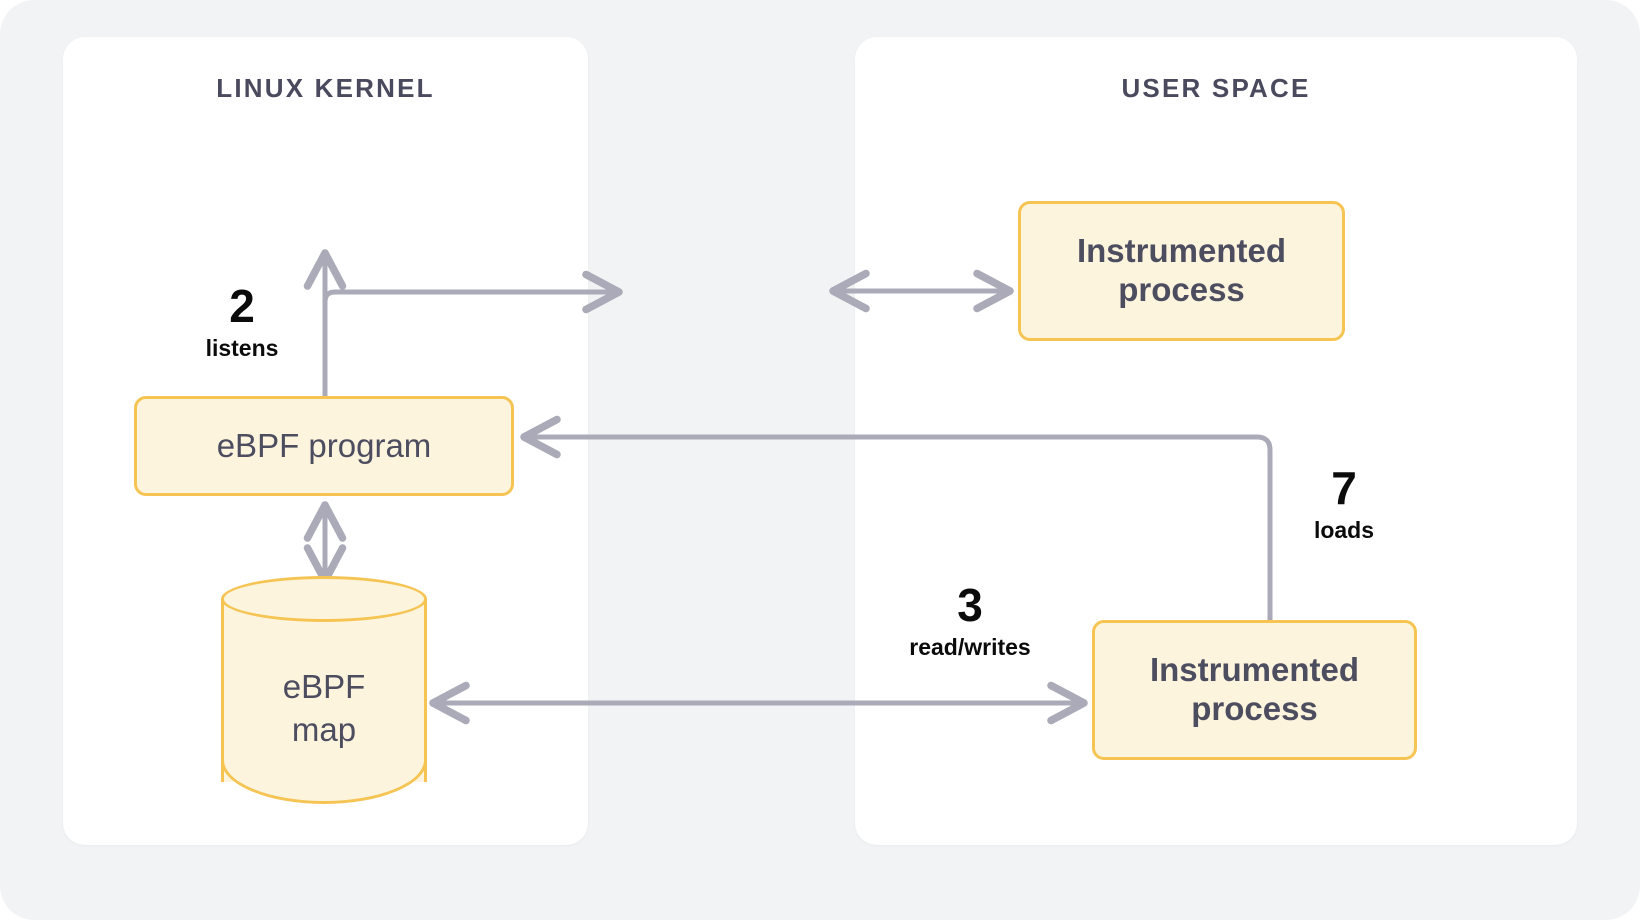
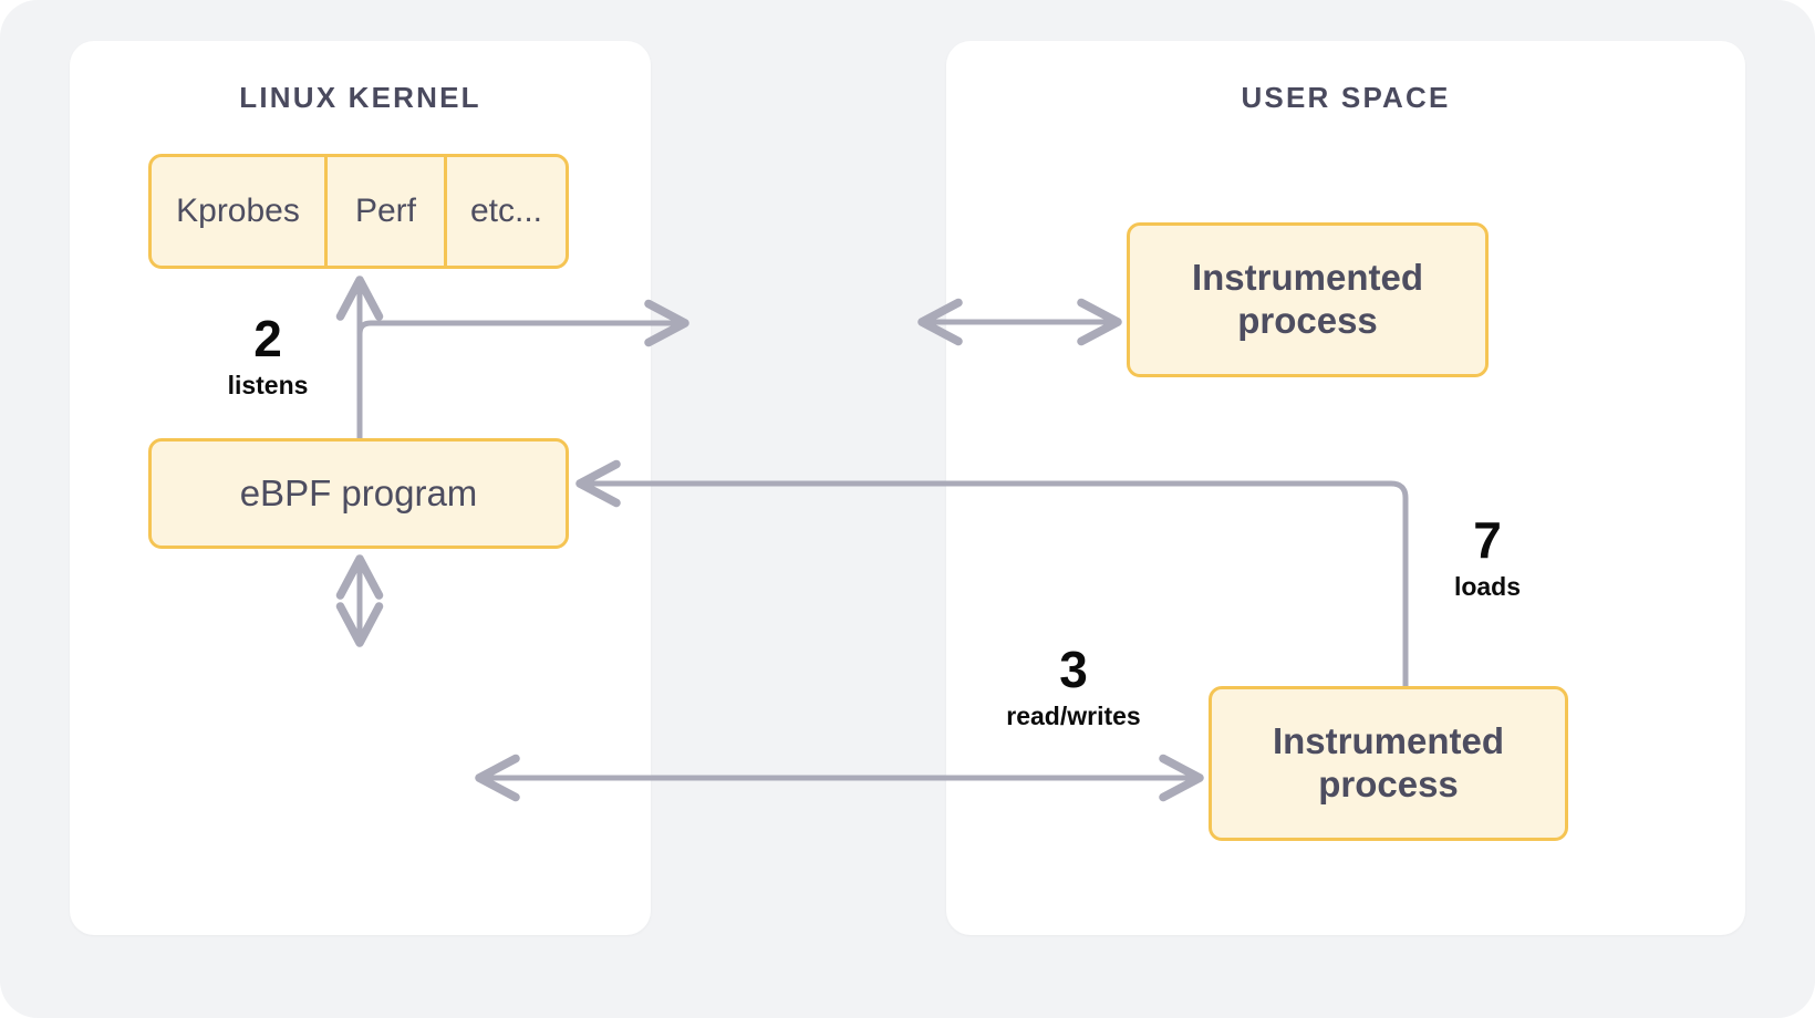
  LINUX KERNEL
  USER SPACE
+ Kprobes
+ Perf
+ etc...
  eBPF program
- eBPF
- map
  Instrumented
  process
  Instrumented
  process
  7
  loads
  2
  listens
  3
  read/writes
